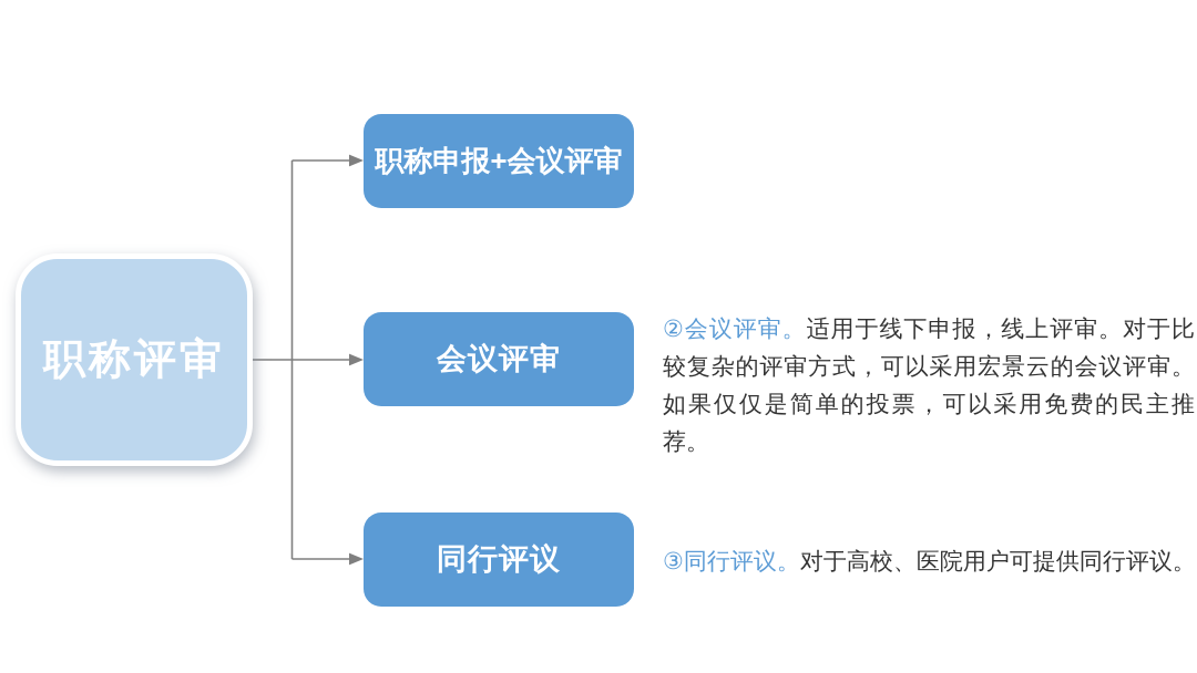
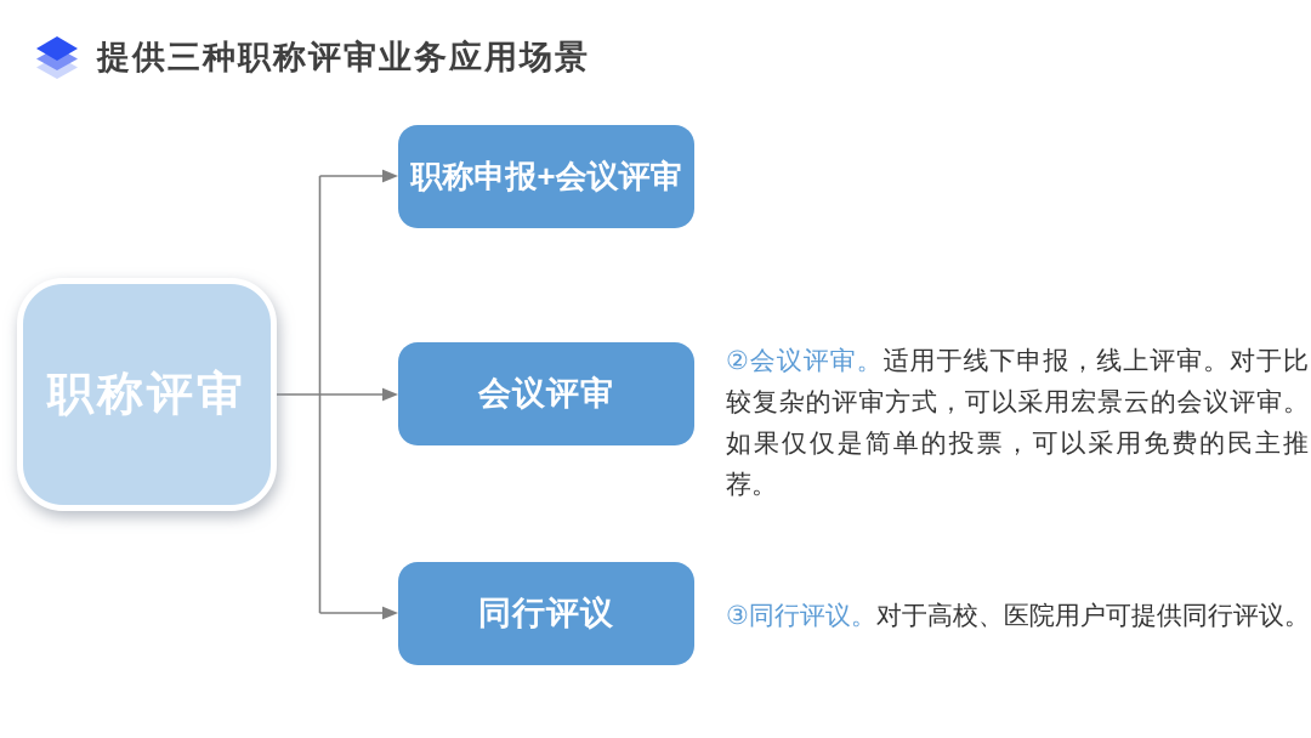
+ 提供三种职称评审业务应用场景
  职称评审
  职称申报+会议评审
  会议评审
  同行评议
  ②会议评审。适用于线下申报，线上评审。对于比较复杂的评审方式，可以采用宏景云的会议评审。如果仅仅是简单的投票，可以采用免费的民主推荐。
  ③同行评议。对于高校、医院用户可提供同行评议。
